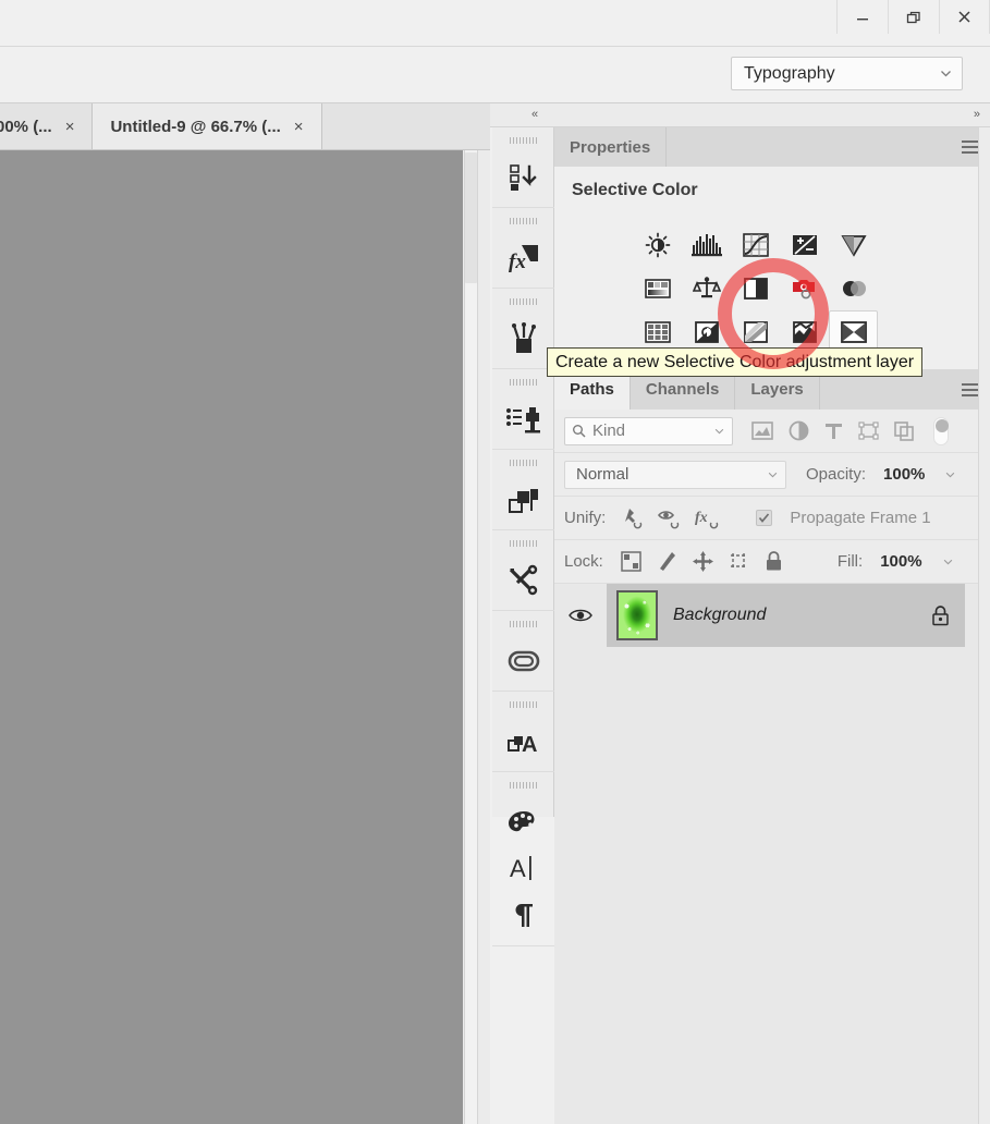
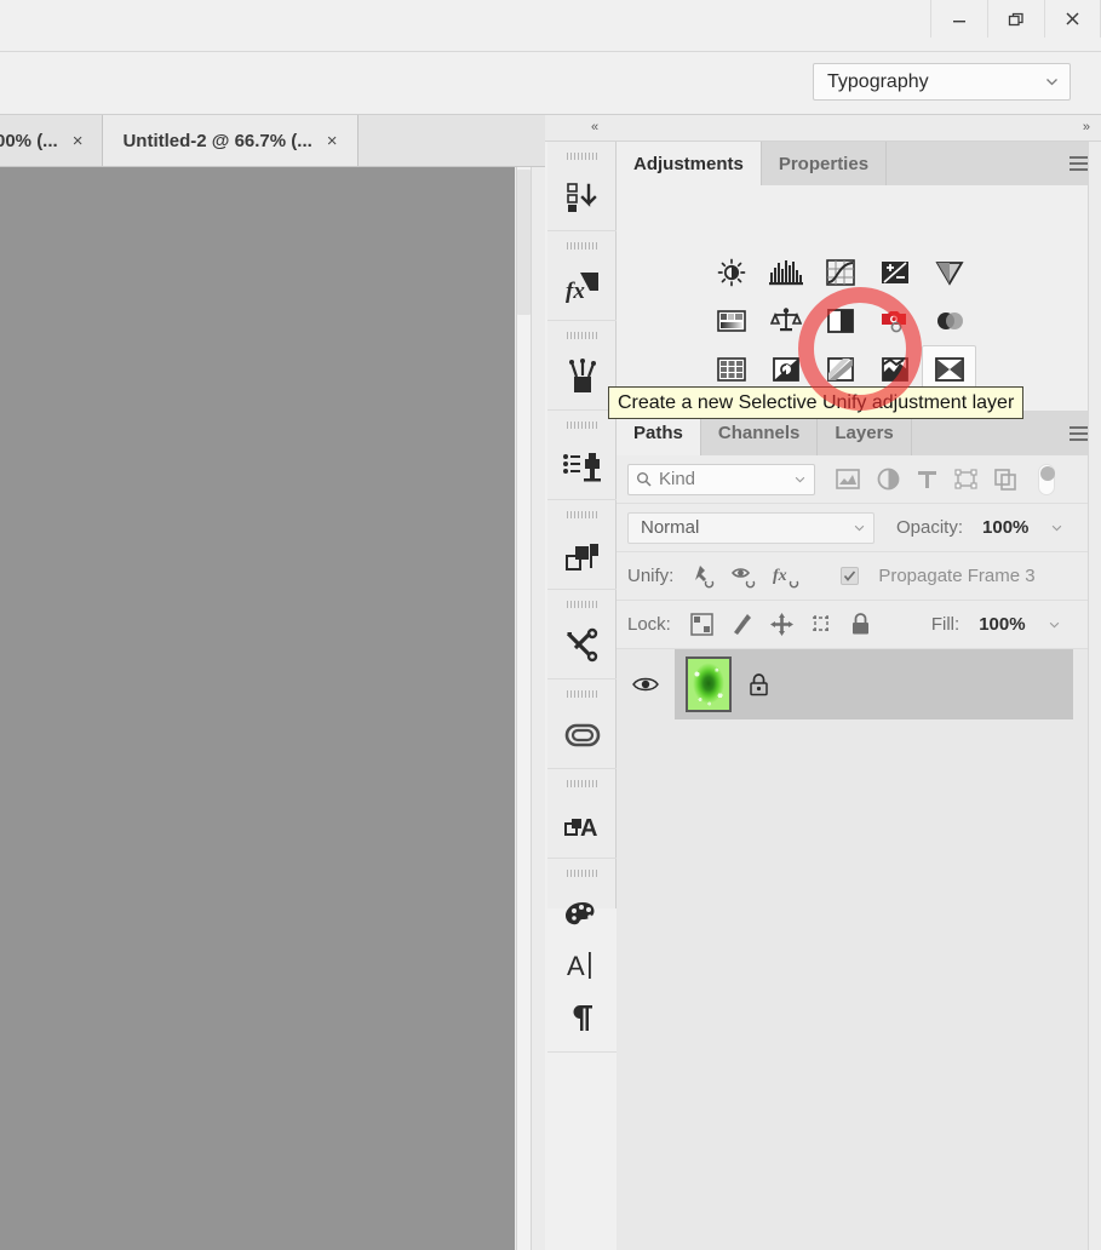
  Typography
  00% (...
  ×
- Untitled-9 @ 66.7% (...
+ Untitled-2 @ 66.7% (...
  ×
  «
  »
  fx
  A
  A
+ Adjustments
  Properties
- Selective Color
  Paths
  Channels
  Layers
  Kind
  Normal
  Opacity:
  100%
  Unify:
  fx
- Propagate Frame 1
+ Propagate Frame 3
  Lock:
  Fill:
  100%
- Background
- Create a new Selective Color adjustment layer
+ Create a new Selective Unify adjustment layer
